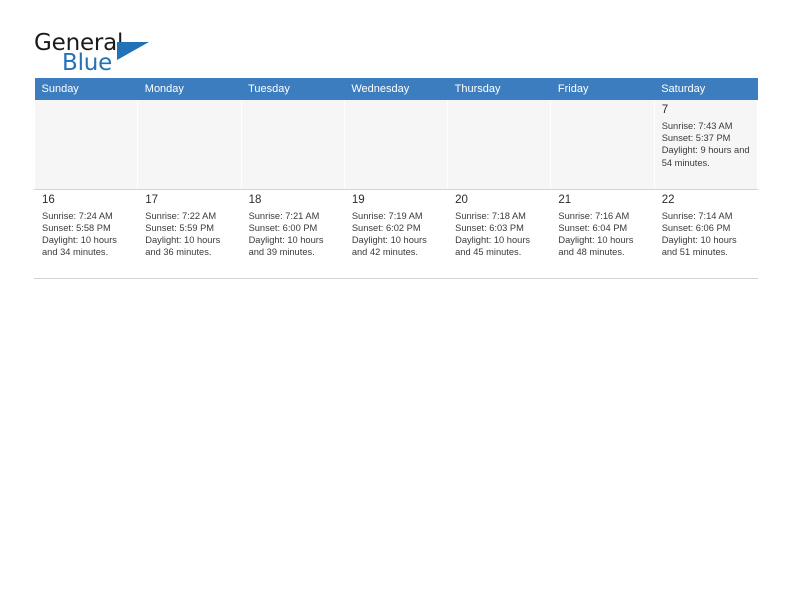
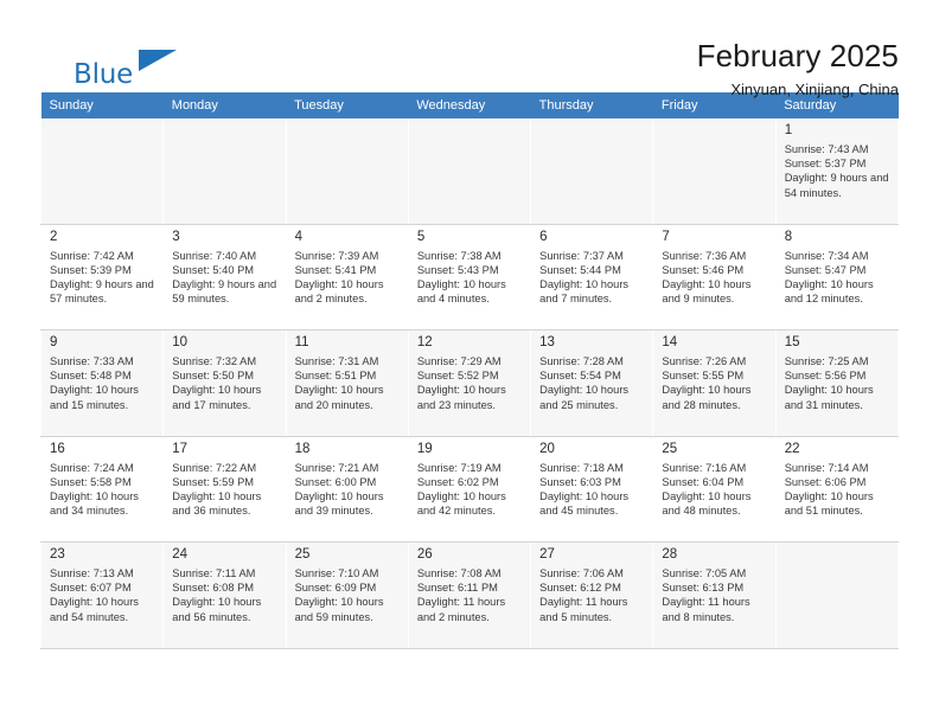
- General
  Blue
+ February 2025
+ Xinyuan, Xinjiang, China
  Sunday	Monday	Tuesday	Wednesday	Thursday	Friday	Saturday
- 						7Sunrise: 7:43 AMSunset: 5:37 PMDaylight: 9 hours and 54 minutes.
+ 						1Sunrise: 7:43 AMSunset: 5:37 PMDaylight: 9 hours and 54 minutes.
+ 2Sunrise: 7:42 AMSunset: 5:39 PMDaylight: 9 hours and 57 minutes.	3Sunrise: 7:40 AMSunset: 5:40 PMDaylight: 9 hours and 59 minutes.	4Sunrise: 7:39 AMSunset: 5:41 PMDaylight: 10 hours and 2 minutes.	5Sunrise: 7:38 AMSunset: 5:43 PMDaylight: 10 hours and 4 minutes.	6Sunrise: 7:37 AMSunset: 5:44 PMDaylight: 10 hours and 7 minutes.	7Sunrise: 7:36 AMSunset: 5:46 PMDaylight: 10 hours and 9 minutes.	8Sunrise: 7:34 AMSunset: 5:47 PMDaylight: 10 hours and 12 minutes.
+ 9Sunrise: 7:33 AMSunset: 5:48 PMDaylight: 10 hours and 15 minutes.	10Sunrise: 7:32 AMSunset: 5:50 PMDaylight: 10 hours and 17 minutes.	11Sunrise: 7:31 AMSunset: 5:51 PMDaylight: 10 hours and 20 minutes.	12Sunrise: 7:29 AMSunset: 5:52 PMDaylight: 10 hours and 23 minutes.	13Sunrise: 7:28 AMSunset: 5:54 PMDaylight: 10 hours and 25 minutes.	14Sunrise: 7:26 AMSunset: 5:55 PMDaylight: 10 hours and 28 minutes.	15Sunrise: 7:25 AMSunset: 5:56 PMDaylight: 10 hours and 31 minutes.
- 16Sunrise: 7:24 AMSunset: 5:58 PMDaylight: 10 hours and 34 minutes.	17Sunrise: 7:22 AMSunset: 5:59 PMDaylight: 10 hours and 36 minutes.	18Sunrise: 7:21 AMSunset: 6:00 PMDaylight: 10 hours and 39 minutes.	19Sunrise: 7:19 AMSunset: 6:02 PMDaylight: 10 hours and 42 minutes.	20Sunrise: 7:18 AMSunset: 6:03 PMDaylight: 10 hours and 45 minutes.	21Sunrise: 7:16 AMSunset: 6:04 PMDaylight: 10 hours and 48 minutes.	22Sunrise: 7:14 AMSunset: 6:06 PMDaylight: 10 hours and 51 minutes.
+ 16Sunrise: 7:24 AMSunset: 5:58 PMDaylight: 10 hours and 34 minutes.	17Sunrise: 7:22 AMSunset: 5:59 PMDaylight: 10 hours and 36 minutes.	18Sunrise: 7:21 AMSunset: 6:00 PMDaylight: 10 hours and 39 minutes.	19Sunrise: 7:19 AMSunset: 6:02 PMDaylight: 10 hours and 42 minutes.	20Sunrise: 7:18 AMSunset: 6:03 PMDaylight: 10 hours and 45 minutes.	25Sunrise: 7:16 AMSunset: 6:04 PMDaylight: 10 hours and 48 minutes.	22Sunrise: 7:14 AMSunset: 6:06 PMDaylight: 10 hours and 51 minutes.
+ 23Sunrise: 7:13 AMSunset: 6:07 PMDaylight: 10 hours and 54 minutes.	24Sunrise: 7:11 AMSunset: 6:08 PMDaylight: 10 hours and 56 minutes.	25Sunrise: 7:10 AMSunset: 6:09 PMDaylight: 10 hours and 59 minutes.	26Sunrise: 7:08 AMSunset: 6:11 PMDaylight: 11 hours and 2 minutes.	27Sunrise: 7:06 AMSunset: 6:12 PMDaylight: 11 hours and 5 minutes.	28Sunrise: 7:05 AMSunset: 6:13 PMDaylight: 11 hours and 8 minutes.
